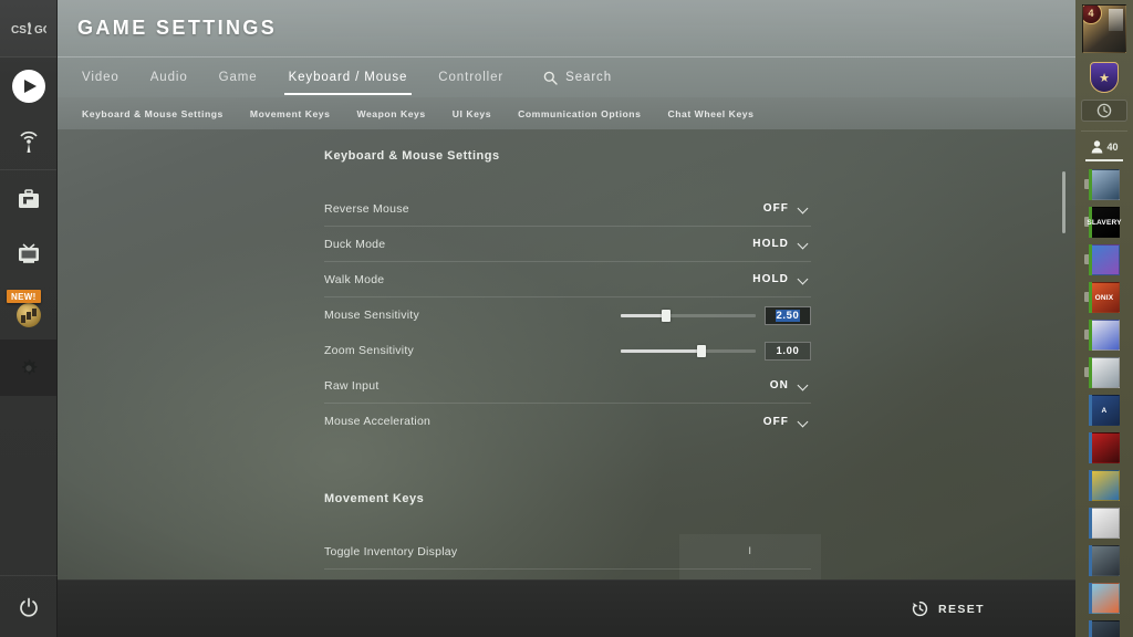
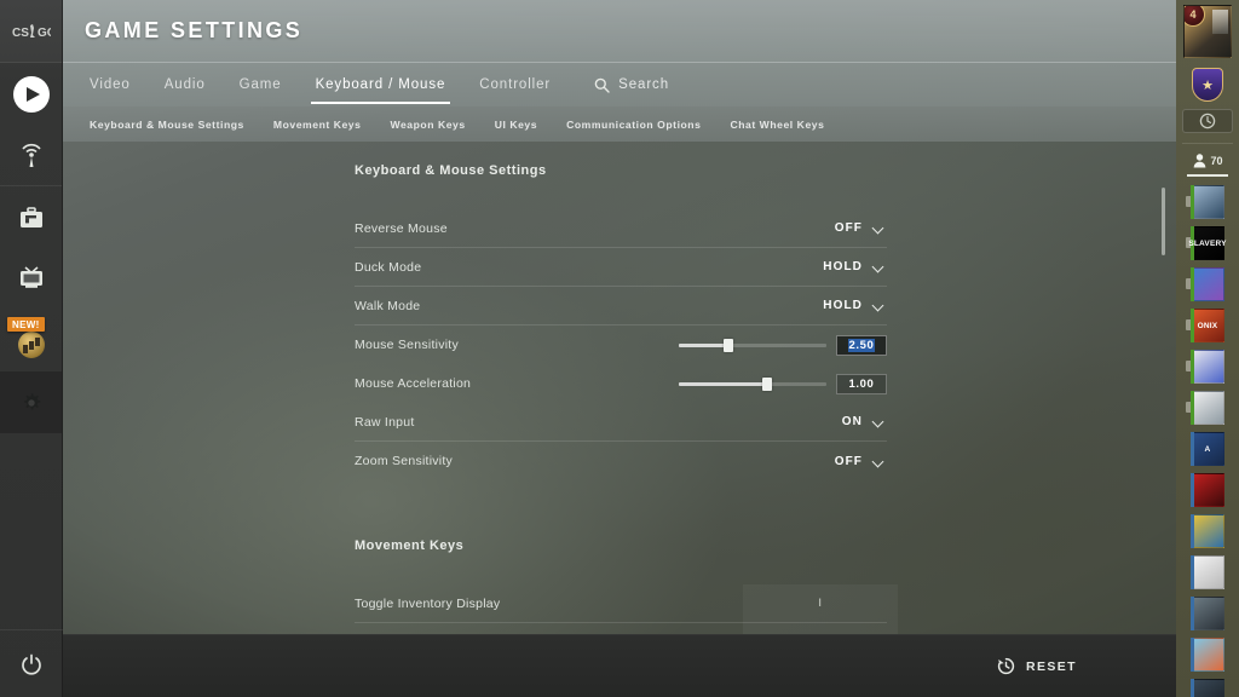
  CS
  NEW!
  GAME SETTINGS
  Video
  Audio
  Game
  Keyboard / Mouse
  Controller
  Search
  Keyboard & Mouse Settings
  Movement Keys
  Weapon Keys
  UI Keys
  Communication Options
  Chat Wheel Keys
  Keyboard & Mouse Settings
  Reverse Mouse
  OFF
  Duck Mode
  HOLD
  Walk Mode
  HOLD
  Mouse Sensitivity
  2.50
- Zoom Sensitivity
+ Mouse Acceleration
  1.00
  Raw Input
  ON
- Mouse Acceleration
+ Zoom Sensitivity
  OFF
  Movement Keys
  Toggle Inventory Display
  I
  RESET
  4
- 40
+ 70
